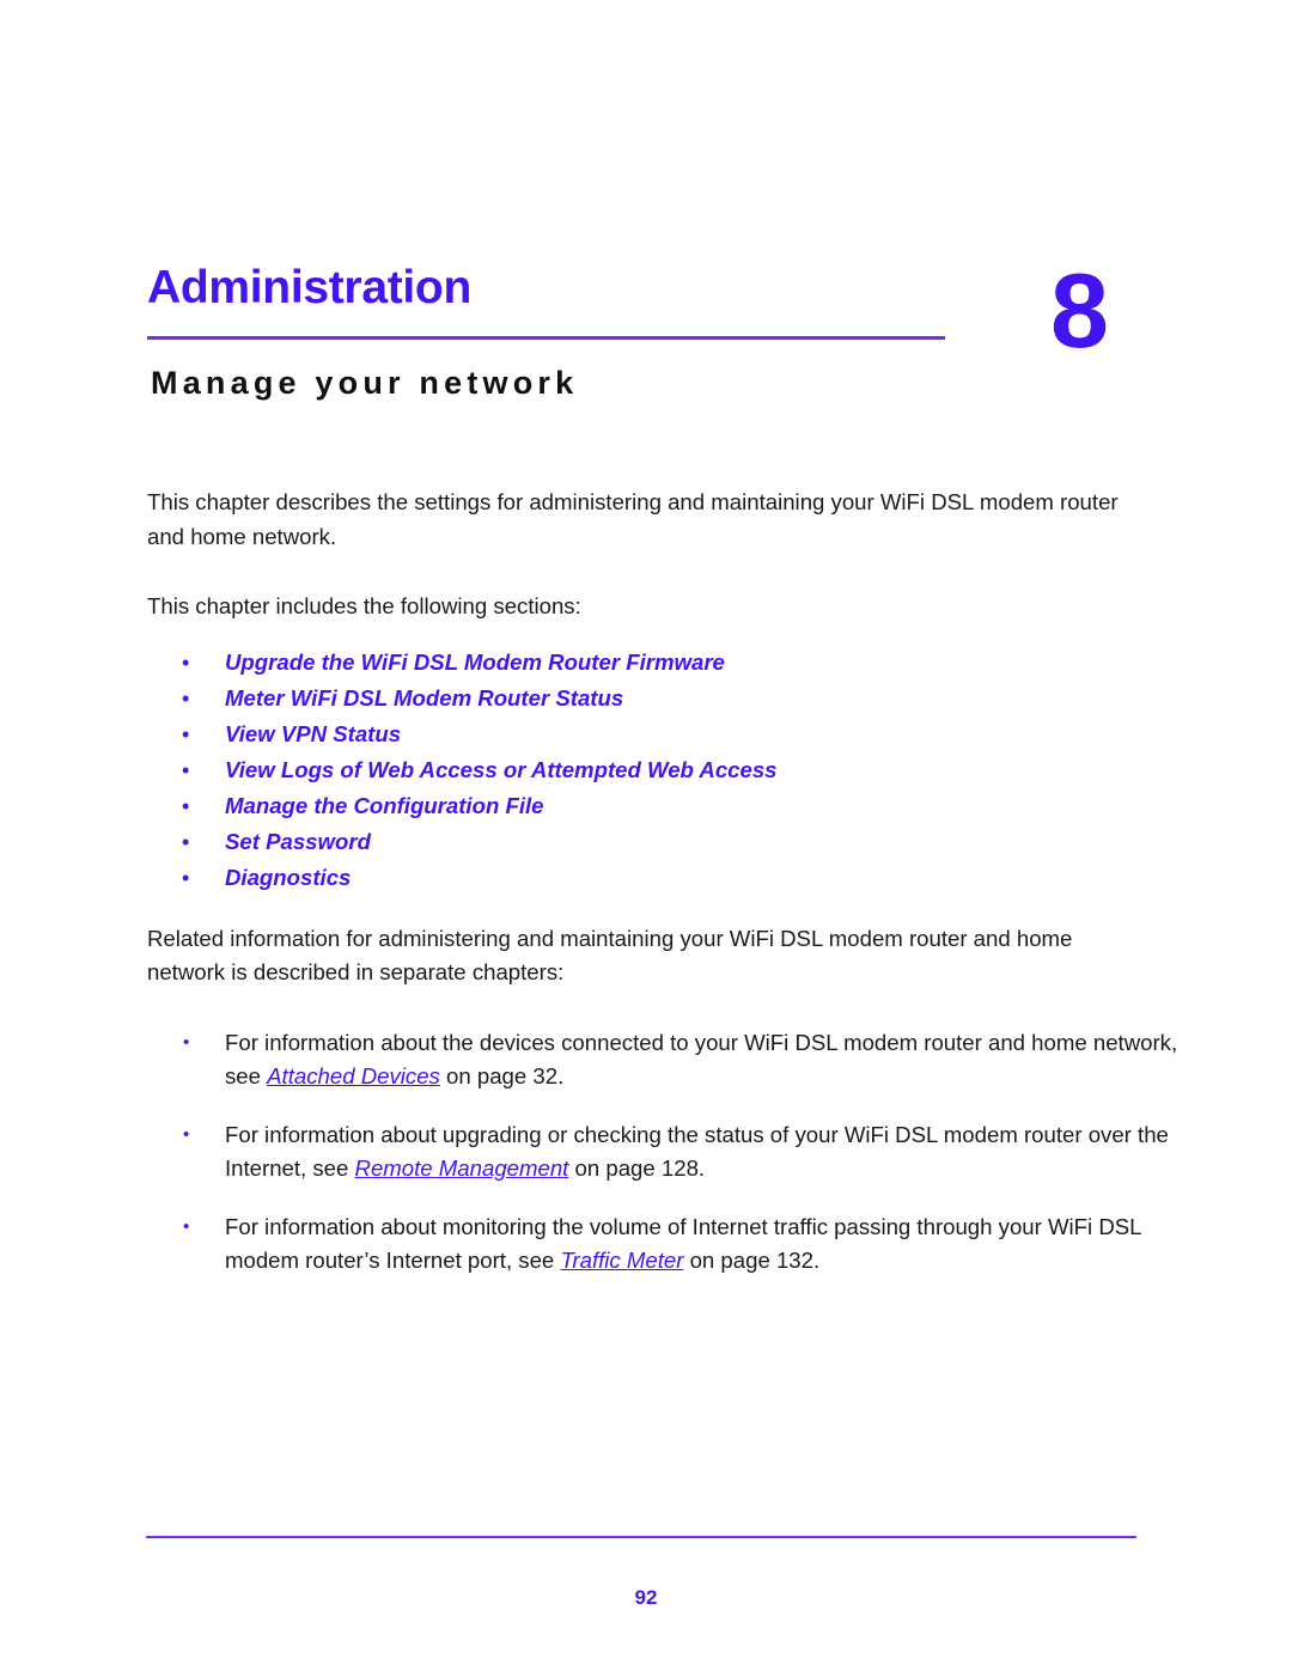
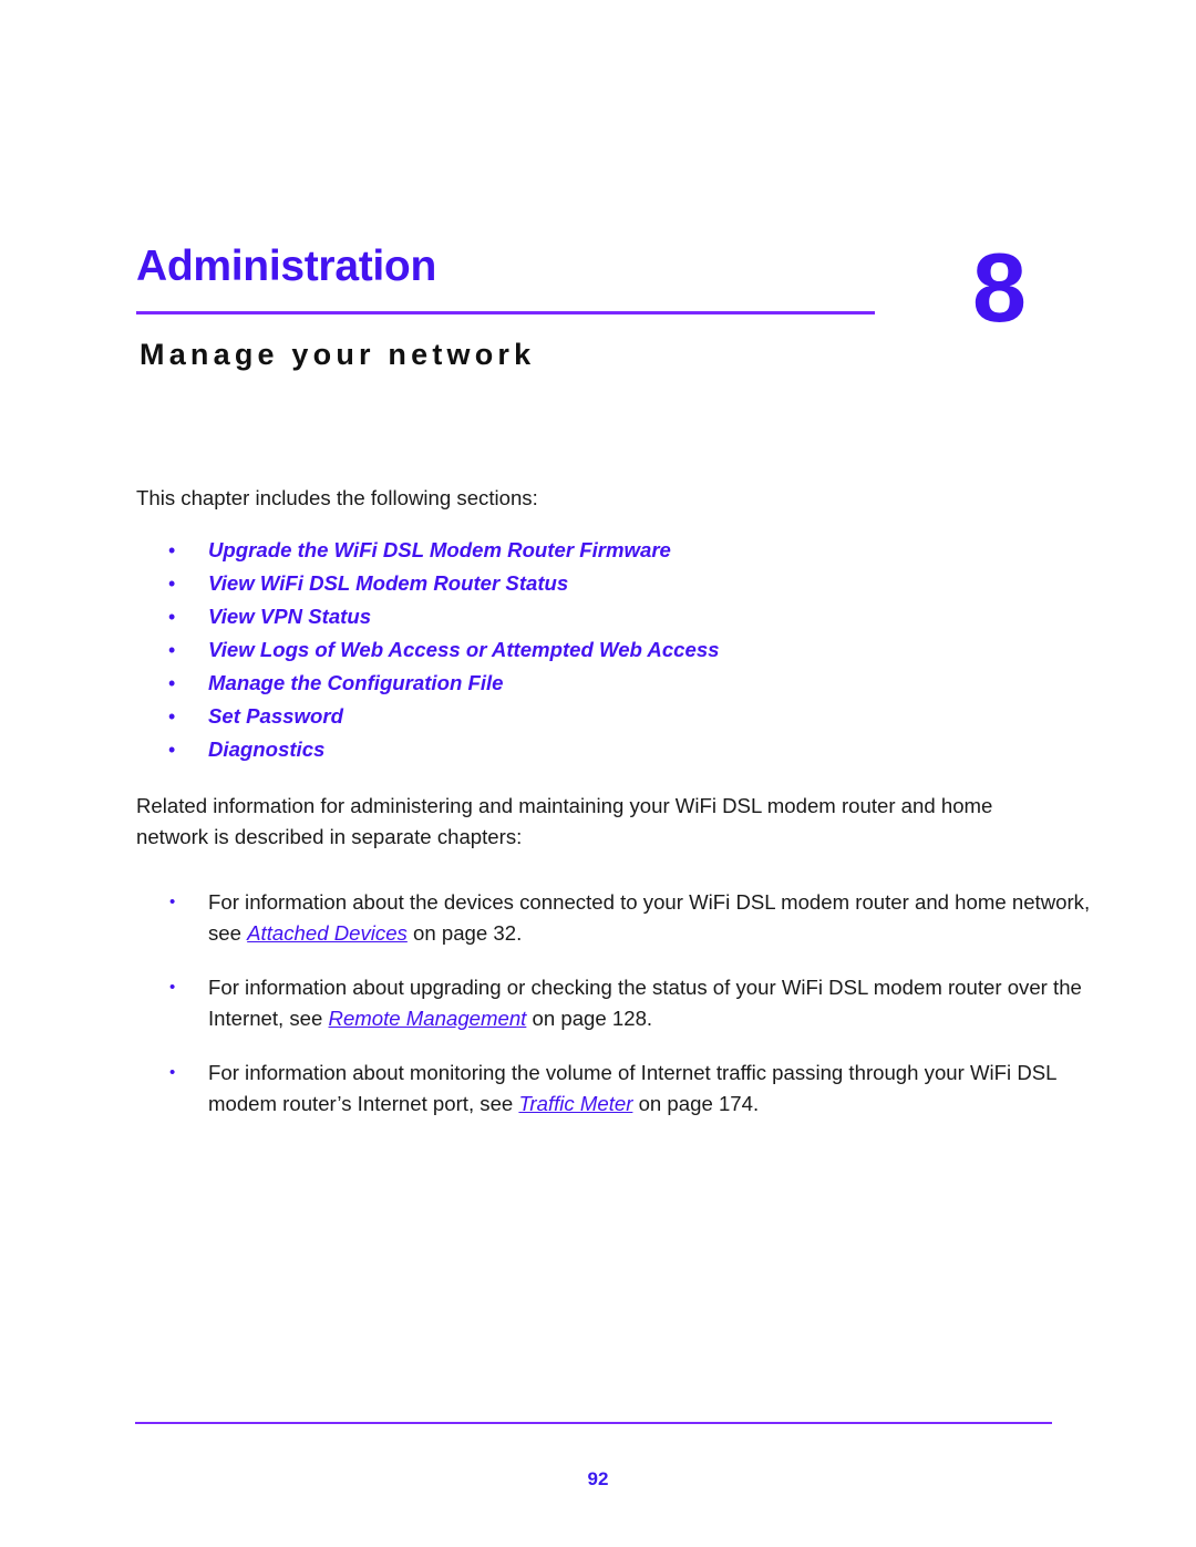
  Administration
  Manage your network
  8
- This chapter describes the settings for administering and maintaining your WiFi DSL modem router and home network.
  This chapter includes the following sections:
  •
  Upgrade the WiFi DSL Modem Router Firmware
  •
- Meter WiFi DSL Modem Router Status
+ View WiFi DSL Modem Router Status
  •
  View VPN Status
  •
  View Logs of Web Access or Attempted Web Access
  •
  Manage the Configuration File
  •
  Set Password
  •
  Diagnostics
  Related information for administering and maintaining your WiFi DSL modem router and home network is described in separate chapters:
  •
  For information about the devices connected to your WiFi DSL modem router and home network, see Attached Devices on page 32.
  •
  For information about upgrading or checking the status of your WiFi DSL modem router over the Internet, see Remote Management on page 128.
  •
- For information about monitoring the volume of Internet traffic passing through your WiFi DSL modem router’s Internet port, see Traffic Meter on page 132.
+ For information about monitoring the volume of Internet traffic passing through your WiFi DSL modem router’s Internet port, see Traffic Meter on page 174.
  92
